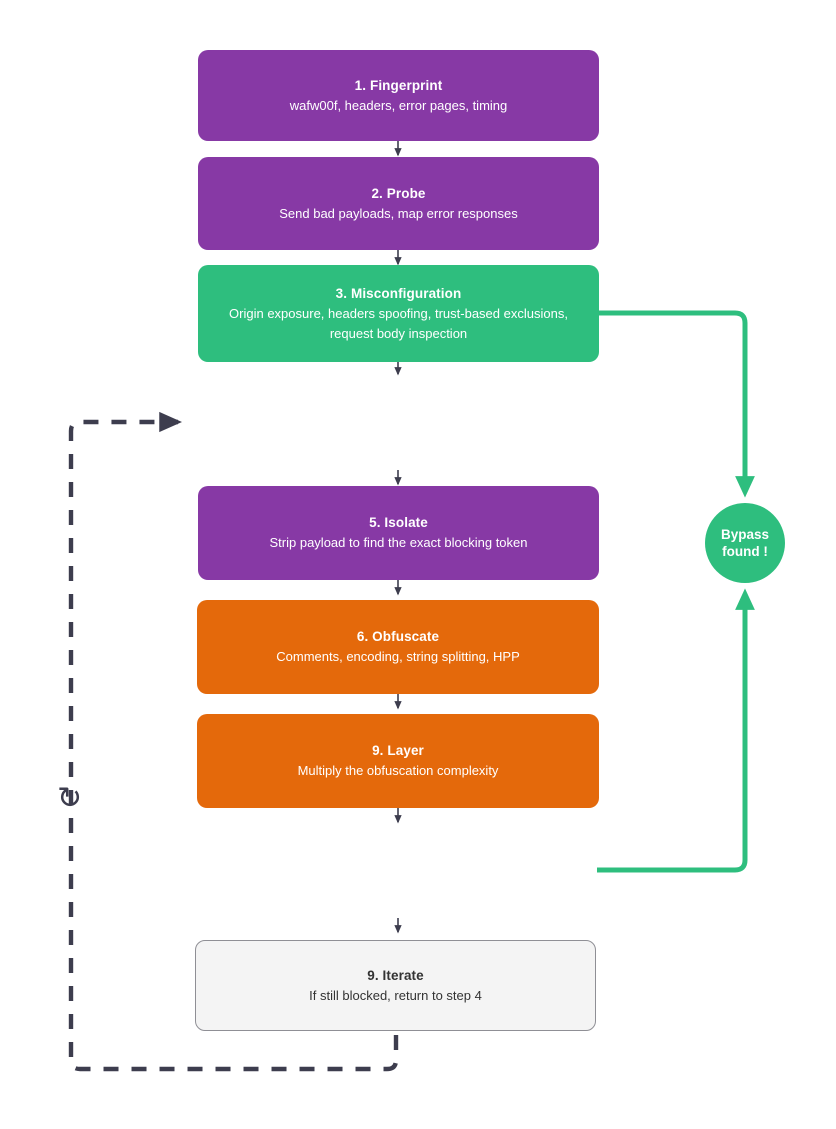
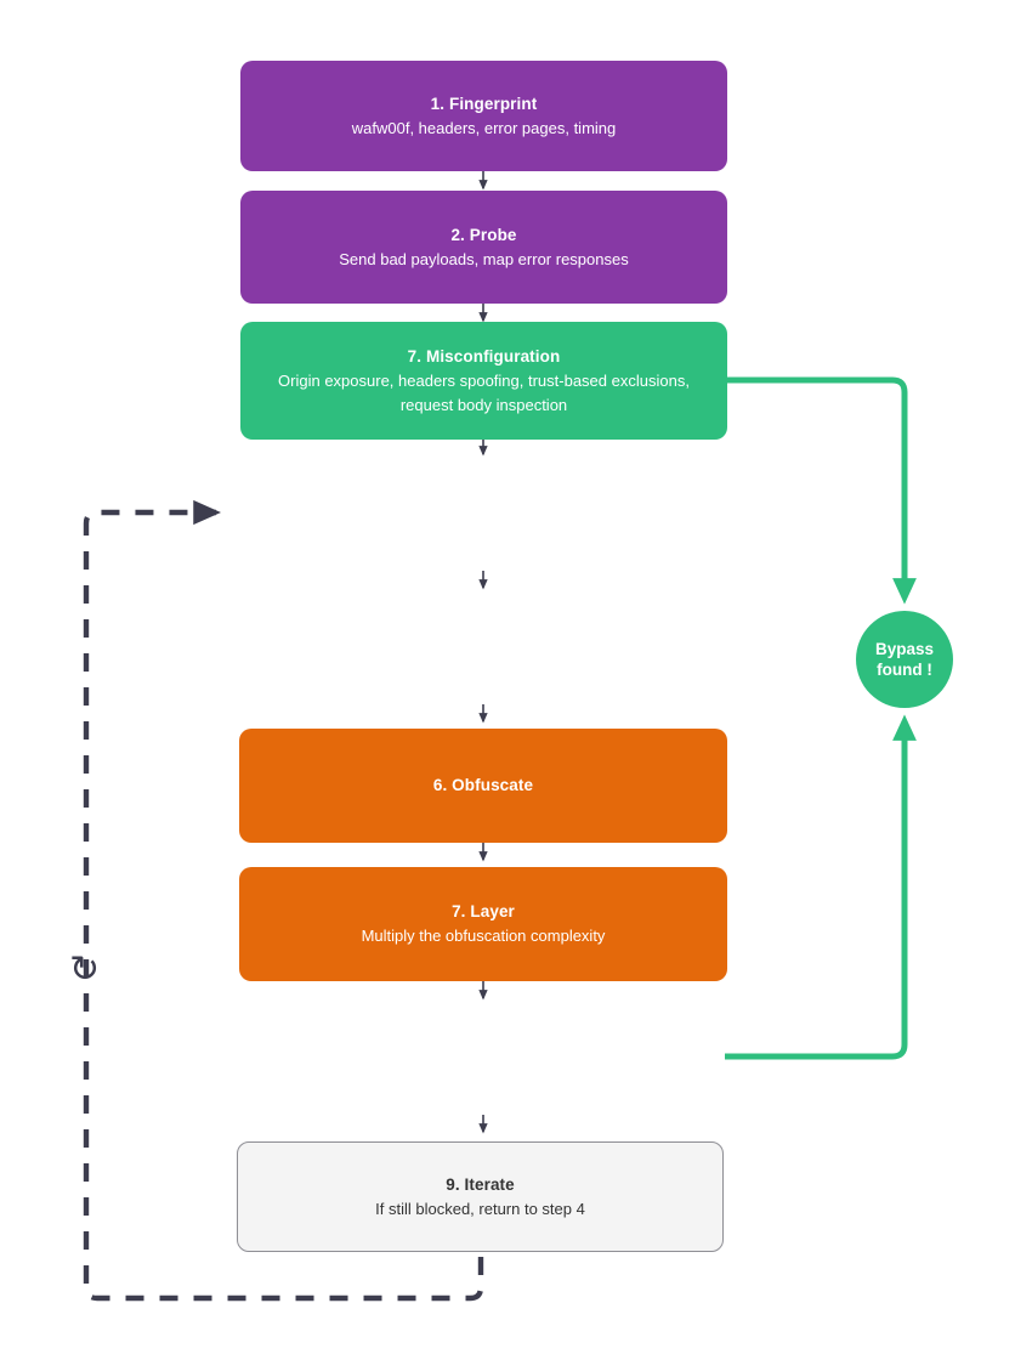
  ↻
  1. Fingerprint
  wafw00f, headers, error pages, timing
  2. Probe
  Send bad payloads, map error responses
- 3. Misconfiguration
+ 7. Misconfiguration
  Origin exposure, headers spoofing, trust-based exclusions, request body inspection
- 5. Isolate
- Strip payload to find the exact blocking token
  6. Obfuscate
- Comments, encoding, string splitting, HPP
- 9. Layer
+ 7. Layer
  Multiply the obfuscation complexity
  9. Iterate
  If still blocked, return to step 4
  Bypass
  found !
